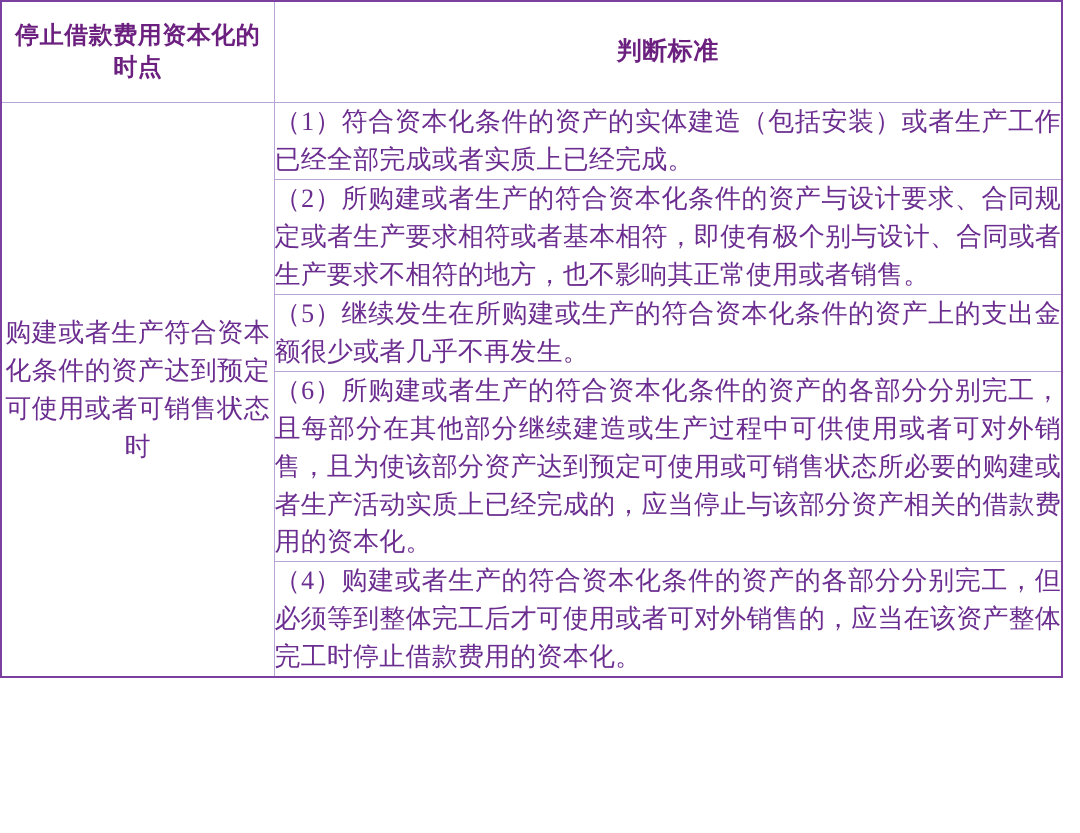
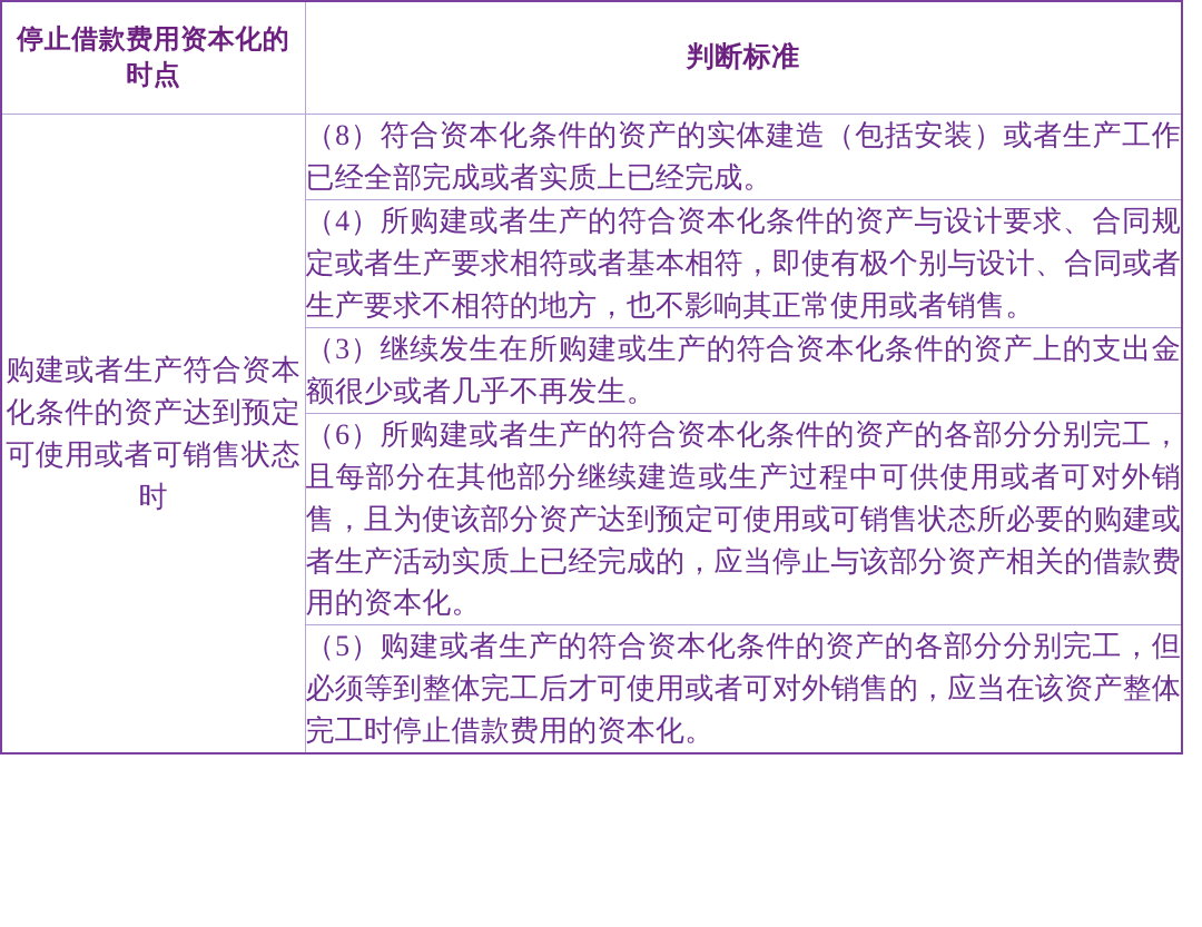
  停止借款费用资本化的时点	判断标准
- 购建或者生产符合资本化条件的资产达到预定可使用或者可销售状态时	（1）符合资本化条件的资产的实体建造（包括安装）或者生产工作已经全部完成或者实质上已经完成。
+ 购建或者生产符合资本化条件的资产达到预定可使用或者可销售状态时	（8）符合资本化条件的资产的实体建造（包括安装）或者生产工作已经全部完成或者实质上已经完成。
- （2）所购建或者生产的符合资本化条件的资产与设计要求、合同规定或者生产要求相符或者基本相符，即使有极个别与设计、合同或者生产要求不相符的地方，也不影响其正常使用或者销售。
+ （4）所购建或者生产的符合资本化条件的资产与设计要求、合同规定或者生产要求相符或者基本相符，即使有极个别与设计、合同或者生产要求不相符的地方，也不影响其正常使用或者销售。
- （5）继续发生在所购建或生产的符合资本化条件的资产上的支出金额很少或者几乎不再发生。
+ （3）继续发生在所购建或生产的符合资本化条件的资产上的支出金额很少或者几乎不再发生。
  （6）所购建或者生产的符合资本化条件的资产的各部分分别完工，且每部分在其他部分继续建造或生产过程中可供使用或者可对外销售，且为使该部分资产达到预定可使用或可销售状态所必要的购建或者生产活动实质上已经完成的，应当停止与该部分资产相关的借款费用的资本化。
- （4）购建或者生产的符合资本化条件的资产的各部分分别完工，但必须等到整体完工后才可使用或者可对外销售的，应当在该资产整体完工时停止借款费用的资本化。
+ （5）购建或者生产的符合资本化条件的资产的各部分分别完工，但必须等到整体完工后才可使用或者可对外销售的，应当在该资产整体完工时停止借款费用的资本化。
